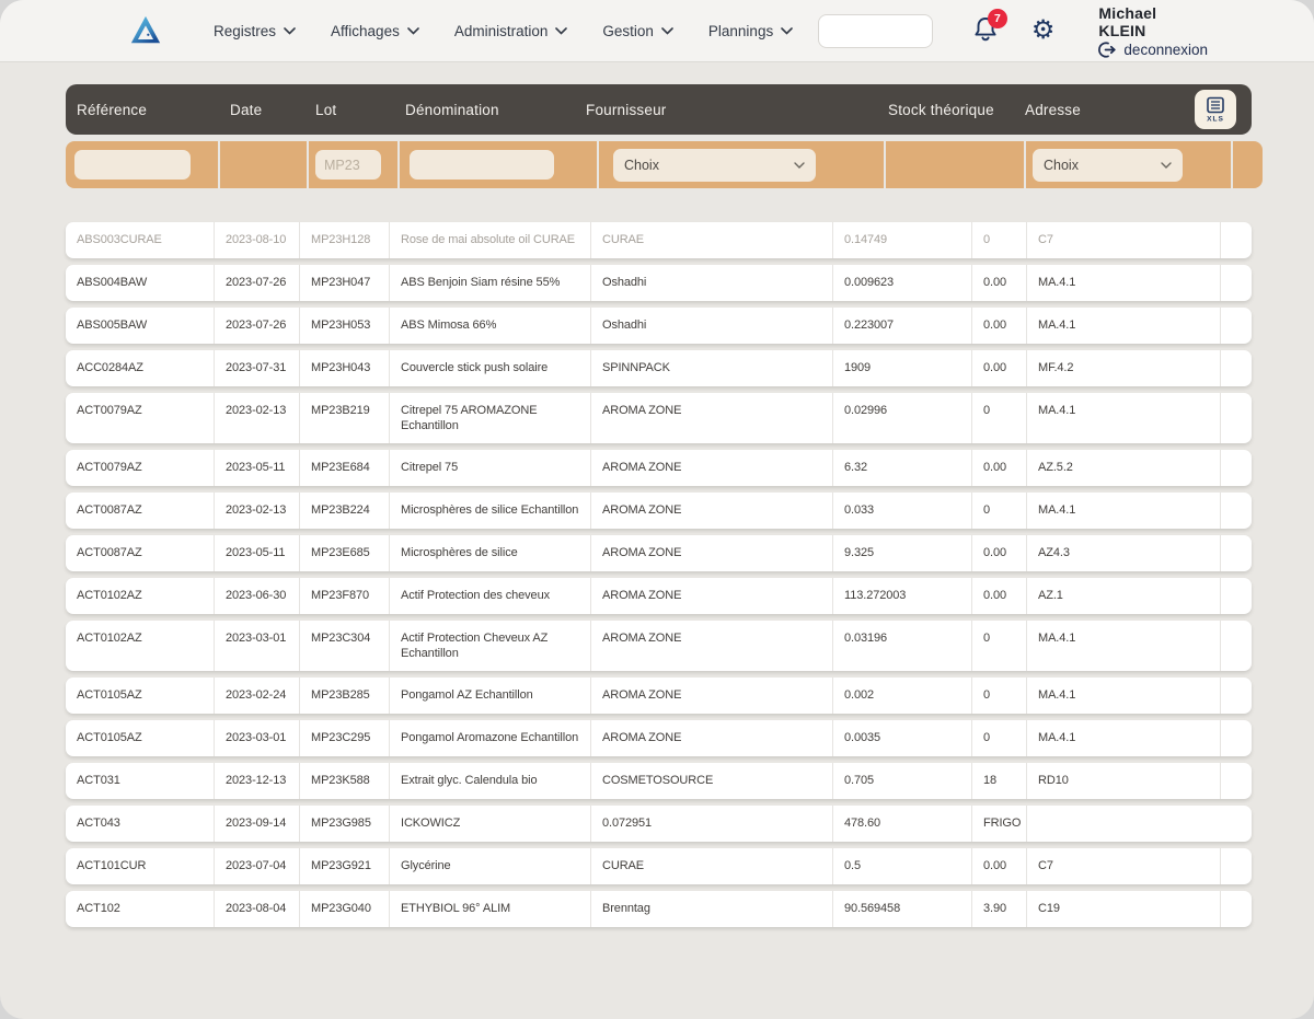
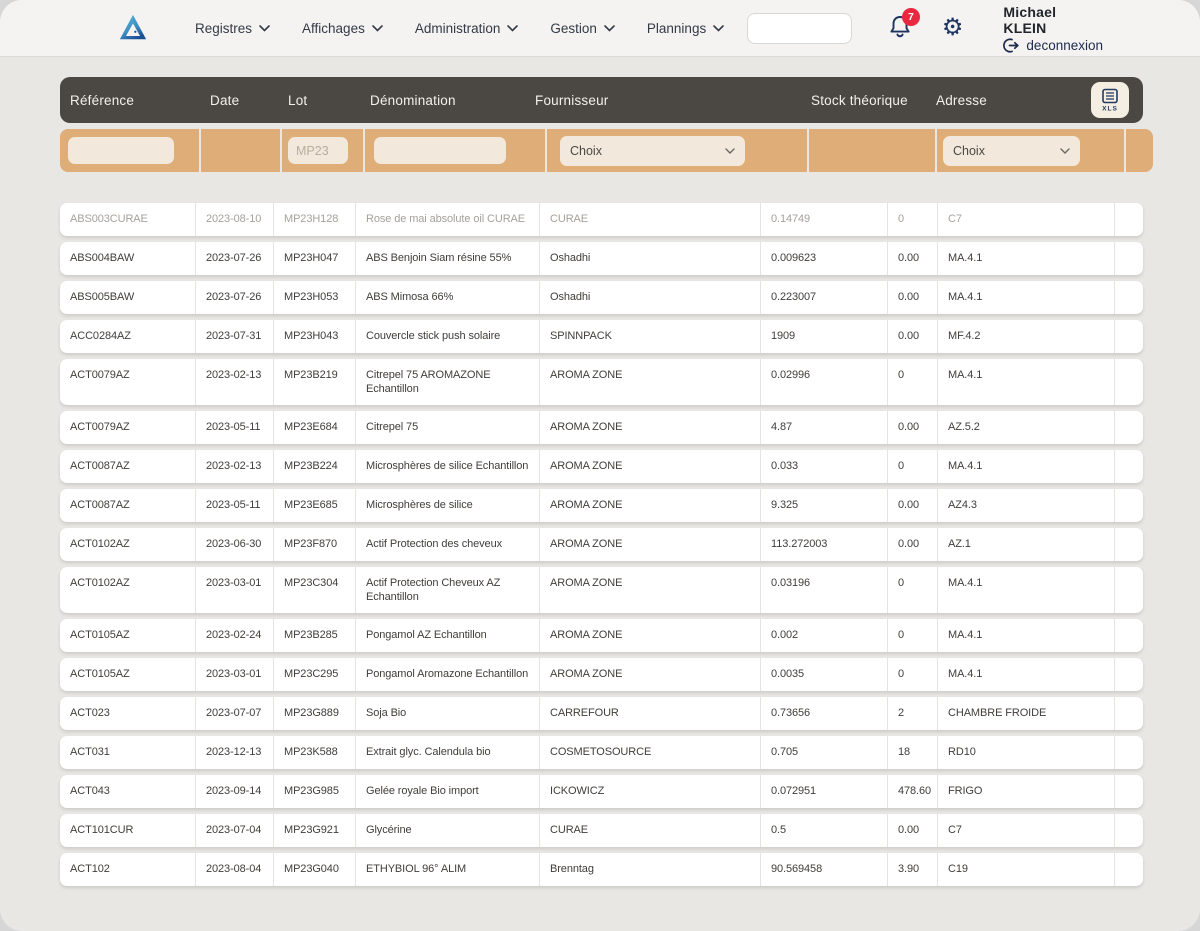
  Registres
  Affichages
  Administration
  Gestion
  Plannings
  7
  ⚙
  Michael KLEIN
  deconnexion
  Référence
  Date
  Lot
  Dénomination
  Fournisseur
  Stock théorique
  Adresse
  MP23
  Choix
  Choix
  ABS003CURAE
  2023-08-10
  MP23H128
  Rose de mai absolute oil CURAE
  CURAE
  0.14749
  0
  C7
  ABS004BAW
  2023-07-26
  MP23H047
  ABS Benjoin Siam résine 55%
  Oshadhi
  0.009623
  0.00
  MA.4.1
  ABS005BAW
  2023-07-26
  MP23H053
  ABS Mimosa 66%
  Oshadhi
  0.223007
  0.00
  MA.4.1
  ACC0284AZ
  2023-07-31
  MP23H043
  Couvercle stick push solaire
  SPINNPACK
  1909
  0.00
  MF.4.2
  ACT0079AZ
  2023-02-13
  MP23B219
  Citrepel 75 AROMAZONE Echantillon
  AROMA ZONE
  0.02996
  0
  MA.4.1
  ACT0079AZ
  2023-05-11
  MP23E684
  Citrepel 75
  AROMA ZONE
- 6.32
+ 4.87
  0.00
  AZ.5.2
  ACT0087AZ
  2023-02-13
  MP23B224
  Microsphères de silice Echantillon
  AROMA ZONE
  0.033
  0
  MA.4.1
  ACT0087AZ
  2023-05-11
  MP23E685
  Microsphères de silice
  AROMA ZONE
  9.325
  0.00
  AZ4.3
  ACT0102AZ
  2023-06-30
  MP23F870
  Actif Protection des cheveux
  AROMA ZONE
  113.272003
  0.00
  AZ.1
  ACT0102AZ
  2023-03-01
  MP23C304
  Actif Protection Cheveux AZ Echantillon
  AROMA ZONE
  0.03196
  0
  MA.4.1
  ACT0105AZ
  2023-02-24
  MP23B285
  Pongamol AZ Echantillon
  AROMA ZONE
  0.002
  0
  MA.4.1
  ACT0105AZ
  2023-03-01
  MP23C295
  Pongamol Aromazone Echantillon
  AROMA ZONE
  0.0035
  0
  MA.4.1
+ ACT023
+ 2023-07-07
+ MP23G889
+ Soja Bio
+ CARREFOUR
+ 0.73656
+ 2
+ CHAMBRE FROIDE
  ACT031
  2023-12-13
  MP23K588
  Extrait glyc. Calendula bio
  COSMETOSOURCE
  0.705
  18
  RD10
  ACT043
  2023-09-14
  MP23G985
+ Gelée royale Bio import
  ICKOWICZ
  0.072951
  478.60
  FRIGO
  ACT101CUR
  2023-07-04
  MP23G921
  Glycérine
  CURAE
  0.5
  0.00
  C7
  ACT102
  2023-08-04
  MP23G040
  ETHYBIOL 96° ALIM
  Brenntag
  90.569458
  3.90
  C19
